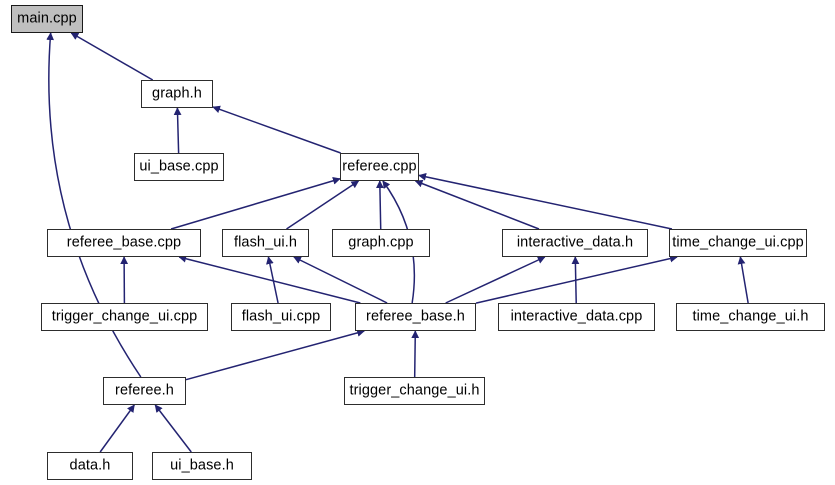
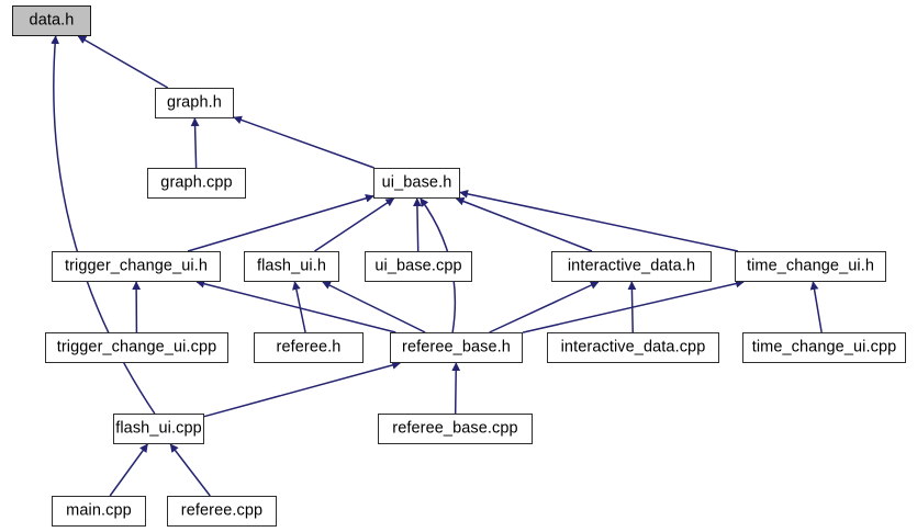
- main.cpp
+ data.h
  graph.h
- ui_base.cpp
+ graph.cpp
- referee.cpp
+ ui_base.h
- referee_base.cpp
+ trigger_change_ui.h
  flash_ui.h
- graph.cpp
+ ui_base.cpp
  interactive_data.h
- time_change_ui.cpp
+ time_change_ui.h
  trigger_change_ui.cpp
- flash_ui.cpp
+ referee.h
  referee_base.h
  interactive_data.cpp
- time_change_ui.h
+ time_change_ui.cpp
- referee.h
+ flash_ui.cpp
- trigger_change_ui.h
+ referee_base.cpp
- data.h
+ main.cpp
- ui_base.h
+ referee.cpp
